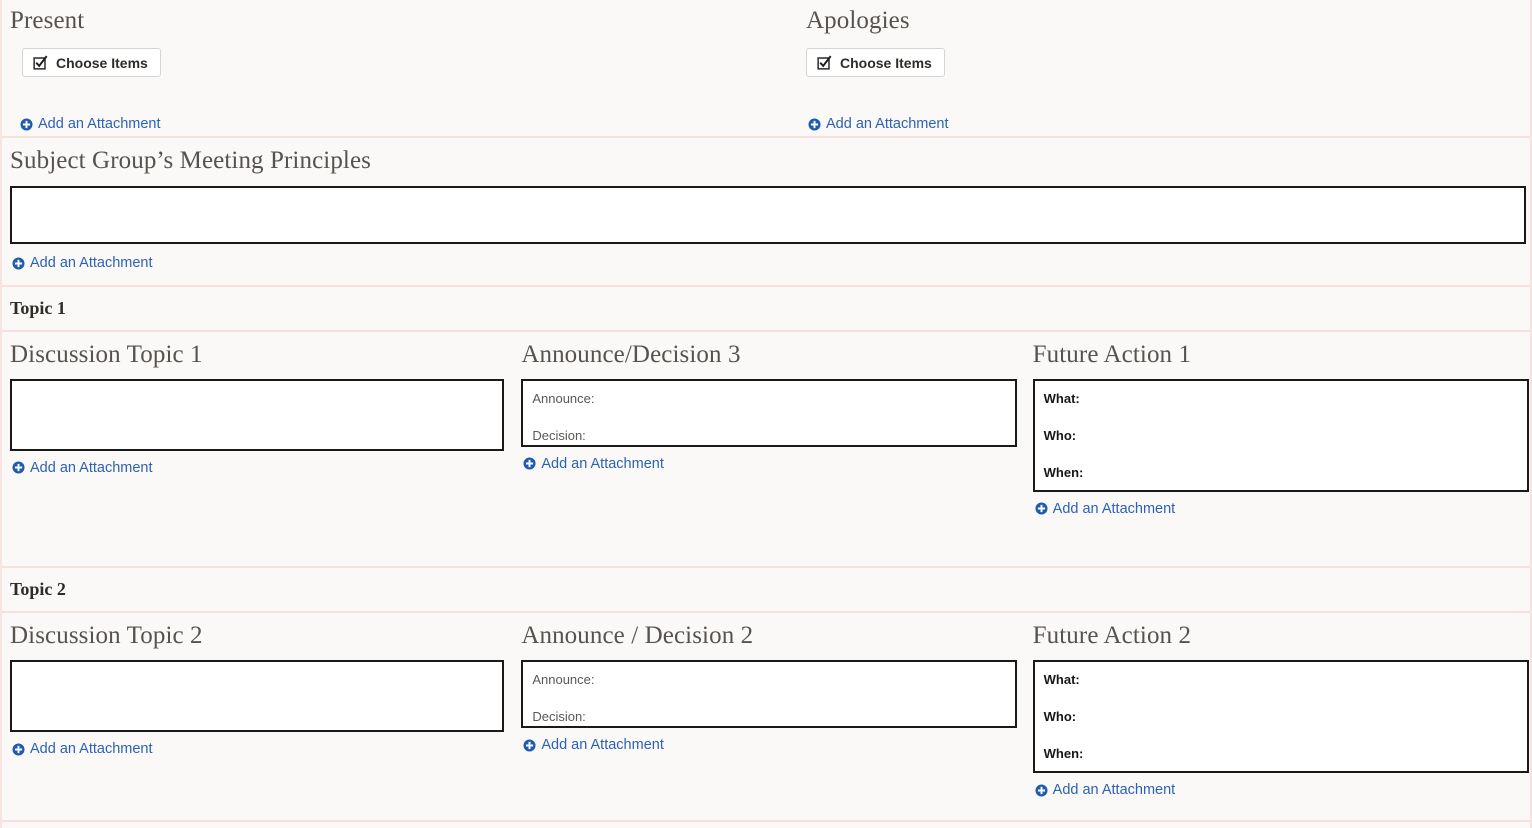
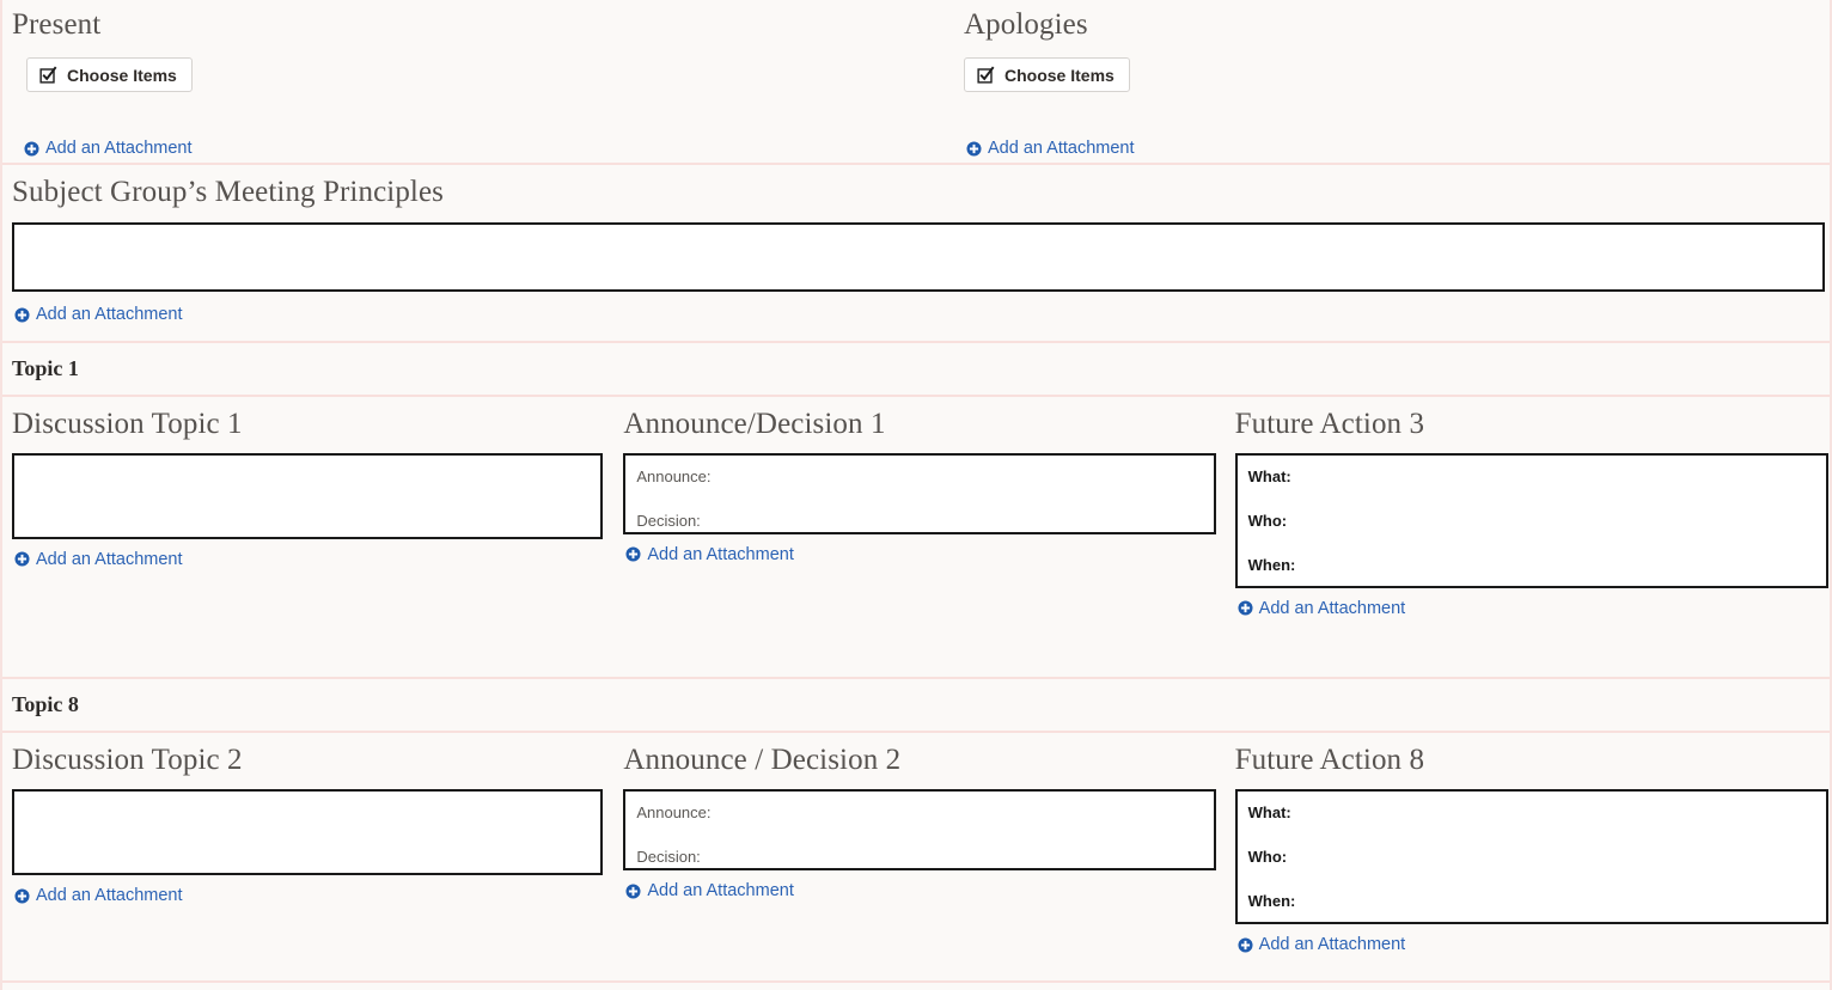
  Present
  Choose Items
  Add an Attachment
  Apologies
  Choose Items
  Add an Attachment
  Subject Group’s Meeting Principles
  Add an Attachment
  Topic 1
  Discussion Topic 1
  Add an Attachment
- Announce/Decision 3
+ Announce/Decision 1
  Announce:
  Decision:
  Add an Attachment
- Future Action 1
+ Future Action 3
  What:
  Who:
  When:
  Add an Attachment
- Topic 2
+ Topic 8
  Discussion Topic 2
  Add an Attachment
  Announce / Decision 2
  Announce:
  Decision:
  Add an Attachment
- Future Action 2
+ Future Action 8
  What:
  Who:
  When:
  Add an Attachment
